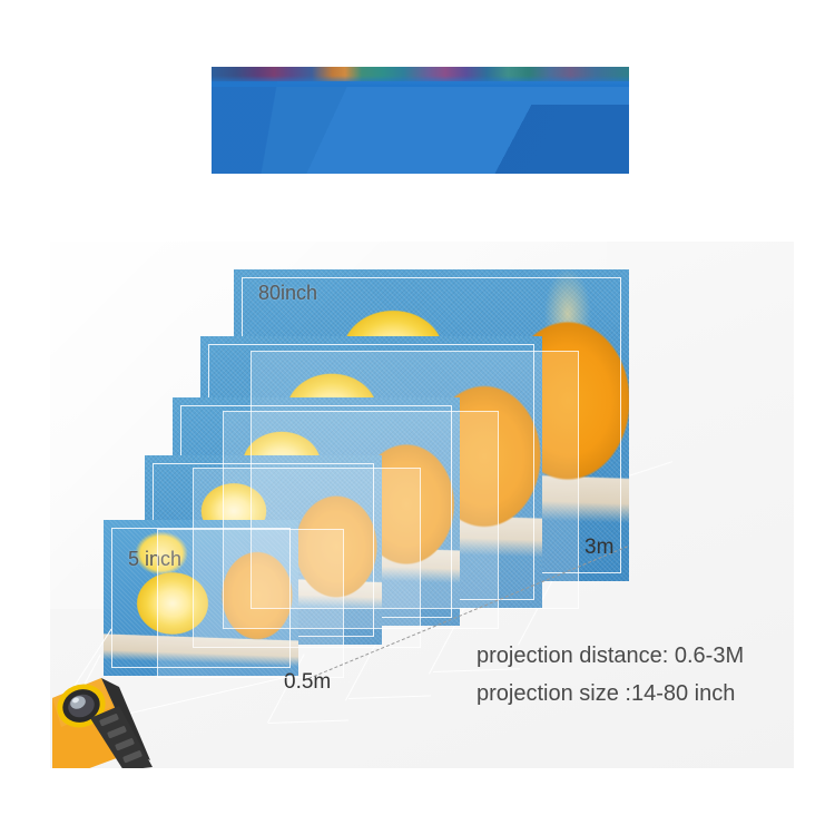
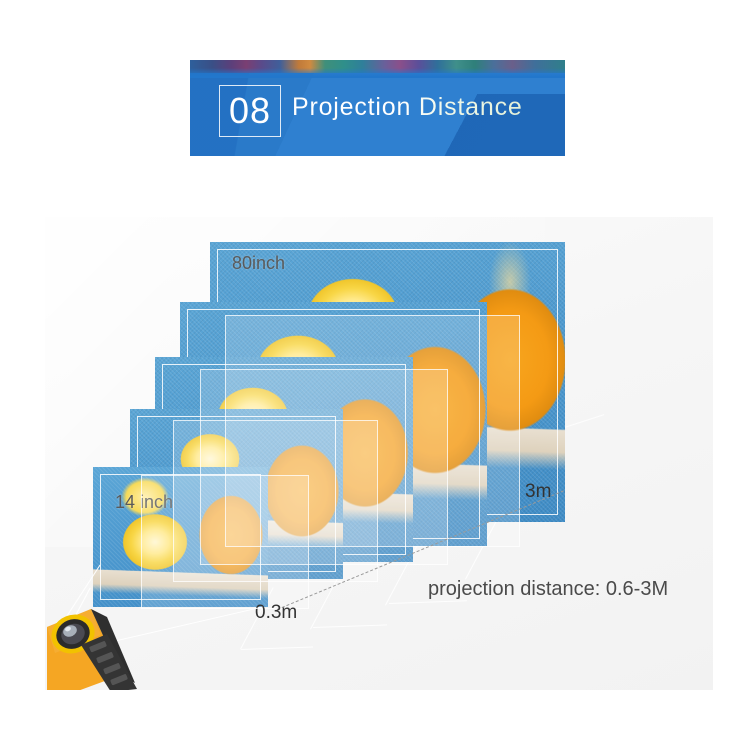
+ 08
+ Projection Distance
  80inch
- 5 inch
+ 14 inch
- 0.5m
+ 0.3m
  3m
  projection distance: 0.6-3M
- projection size :14-80 inch
